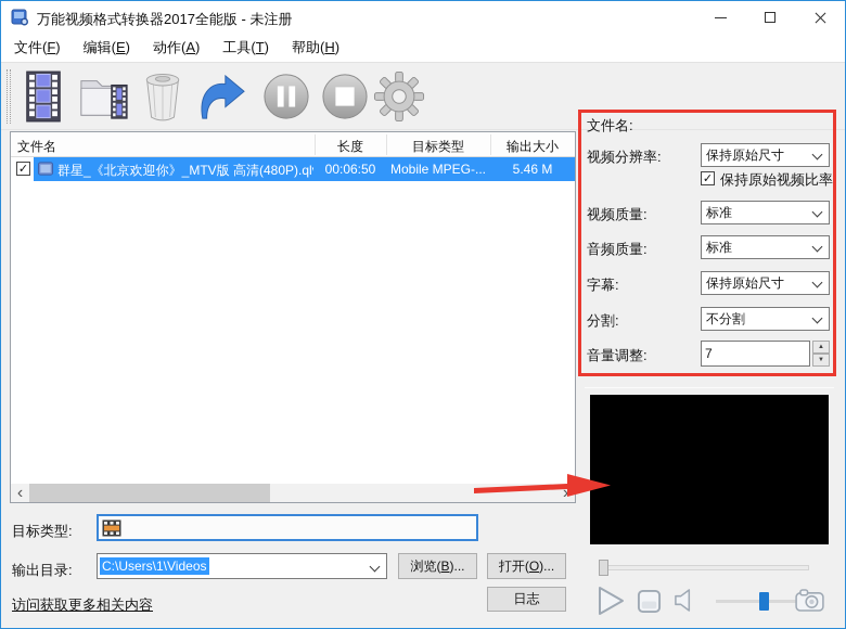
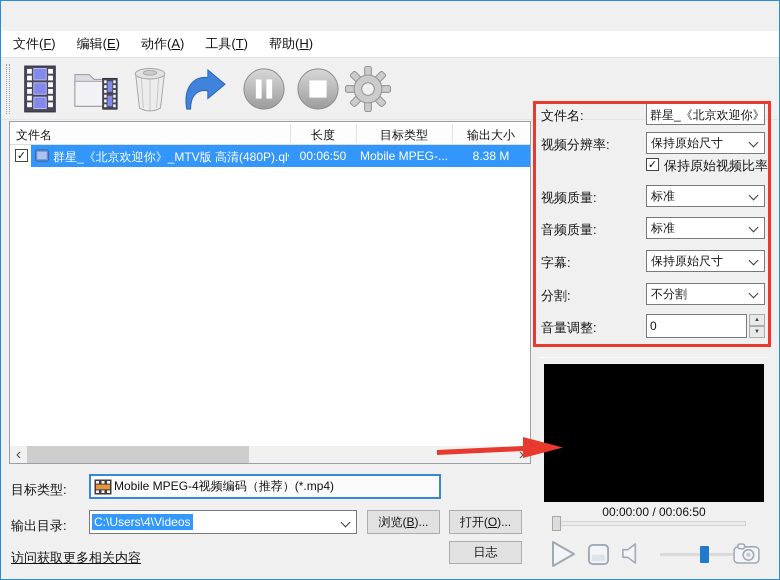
- 万能视频格式转换器2017全能版 - 未注册
  文件(F)
  编辑(E)
  动作(A)
  工具(T)
  帮助(H)
  文件名
  长度
  目标类型
  输出大小
  群星_《北京欢迎你》_MTV版 高清(480P).ql
  00:06:50
  Mobile MPEG-...
- 5.46 M
+ 8.38 M
  文件名:
+ 群星_《北京欢迎你》
  视频分辨率:
  保持原始尺寸
  保持原始视频比率
  视频质量:
  标准
  音频质量:
  标准
  字幕:
  保持原始尺寸
  分割:
  不分割
  音量调整:
- 7
+ 0
+ 00:00:00 / 00:06:50
  目标类型:
+ Mobile MPEG-4视频编码（推荐）(*.mp4)
  输出目录:
- C:\Users\1\Videos
+ C:\Users\4\Videos
  浏览(
  B
  )...
  打开(
  O
  )...
  日志
  访问获取更多相关内容
